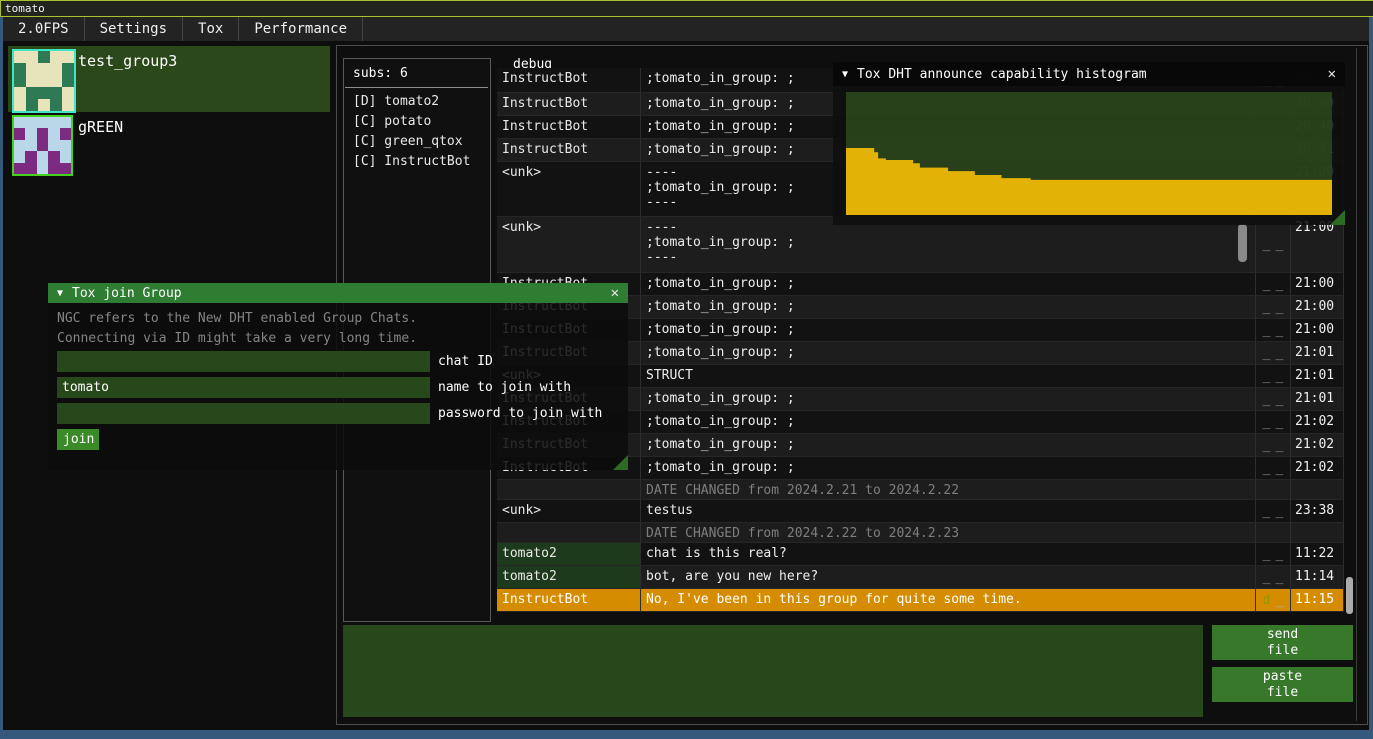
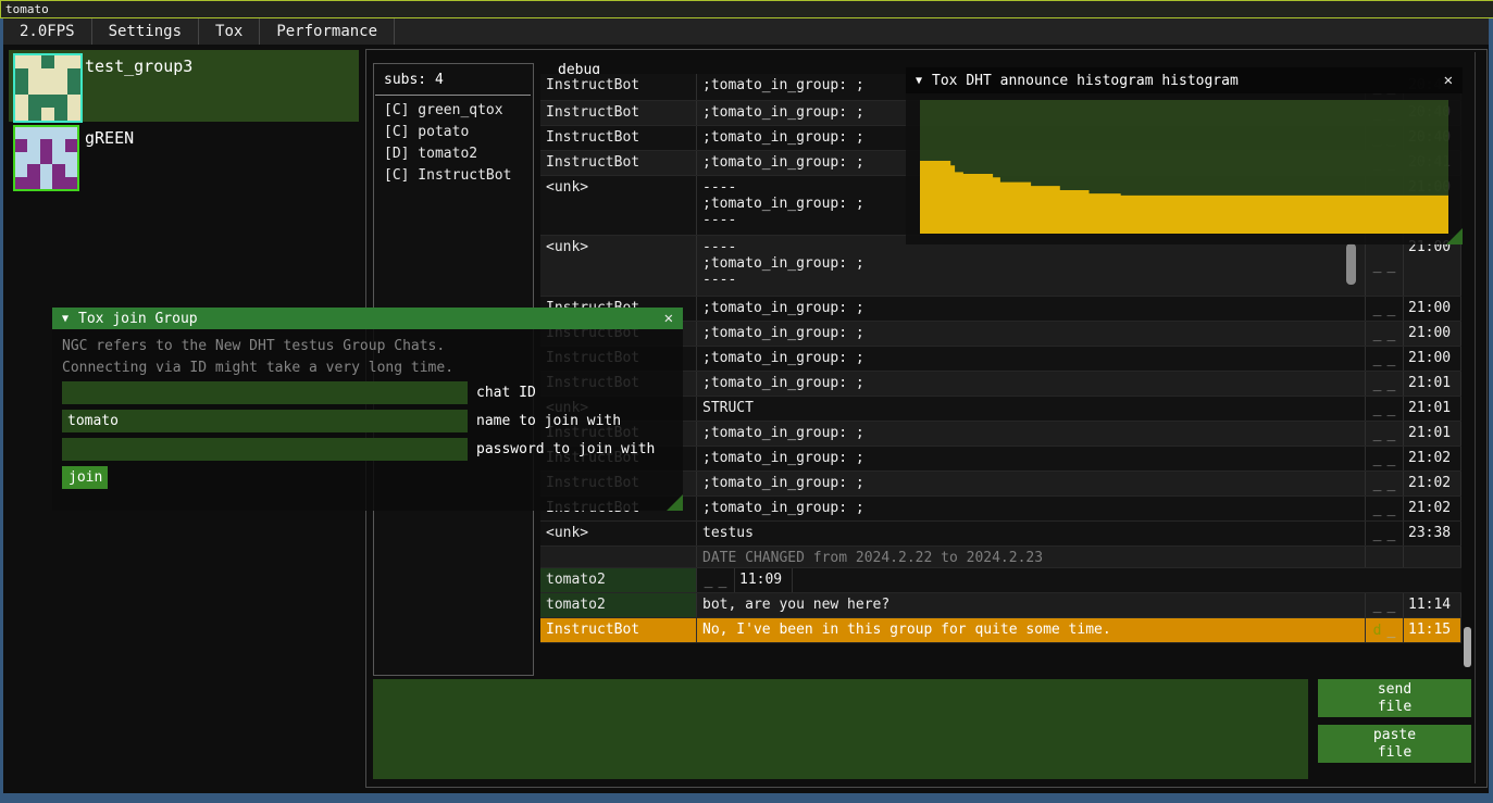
  tomato
  2.0FPS
  Settings
  Tox
  Performance
  test_group3
  gREEN
- subs: 6
+ subs: 4
- [D] tomato2
+ [C] green_qtox
  [C] potato
- [C] green_qtox
+ [D] tomato2
  [C] InstructBot
  debug
  InstructBot
  ;tomato_in_group: ;
  InstructBot
  ;tomato_in_group: ;
  20:40
  InstructBot
  ;tomato_in_group: ;
  20:40
  InstructBot
  ;tomato_in_group: ;
  20:41
  <unk>
  ----
  ;tomato_in_group: ;
  ----
  21:00
  <unk>
  ----
  ;tomato_in_group: ;
  ----
  _
  _
  21:00
  ;tomato_in_group: ;
  _
  _
  21:00
  InstructBot
  ;tomato_in_group: ;
  _
  _
  21:00
  InstructBot
  ;tomato_in_group: ;
  _
  _
  21:00
  InstructBot
  ;tomato_in_group: ;
  _
  _
  21:01
  <unk>
  STRUCT
  _
  _
  21:01
  InstructBot
  ;tomato_in_group: ;
  _
  _
  21:01
  InstructBot
  ;tomato_in_group: ;
  _
  _
  21:02
  InstructBot
  ;tomato_in_group: ;
  _
  _
  21:02
  InstructBot
  ;tomato_in_group: ;
  _
  _
  21:02
- DATE CHANGED from 2024.2.21 to 2024.2.22
  <unk>
  testus
  _
  _
  23:38
  DATE CHANGED from 2024.2.22 to 2024.2.23
  tomato2
- chat is this real?
  _
  _
- 11:22
+ 11:09
  tomato2
  bot, are you new here?
  _
  _
  11:14
  InstructBot
  No, I've been in this group for quite some time.
  d
  _
  11:15
  send
  file
  paste
  file
  ▼
- Tox DHT announce capability histogram
+ Tox DHT announce histogram histogram
  ✕
  ▼
  Tox join Group
  ✕
- NGC refers to the New DHT enabled Group Chats.
+ NGC refers to the New DHT testus Group Chats.
  Connecting via ID might take a very long time.
  chat ID
  tomato
  name to join with
  password to join with
  join
